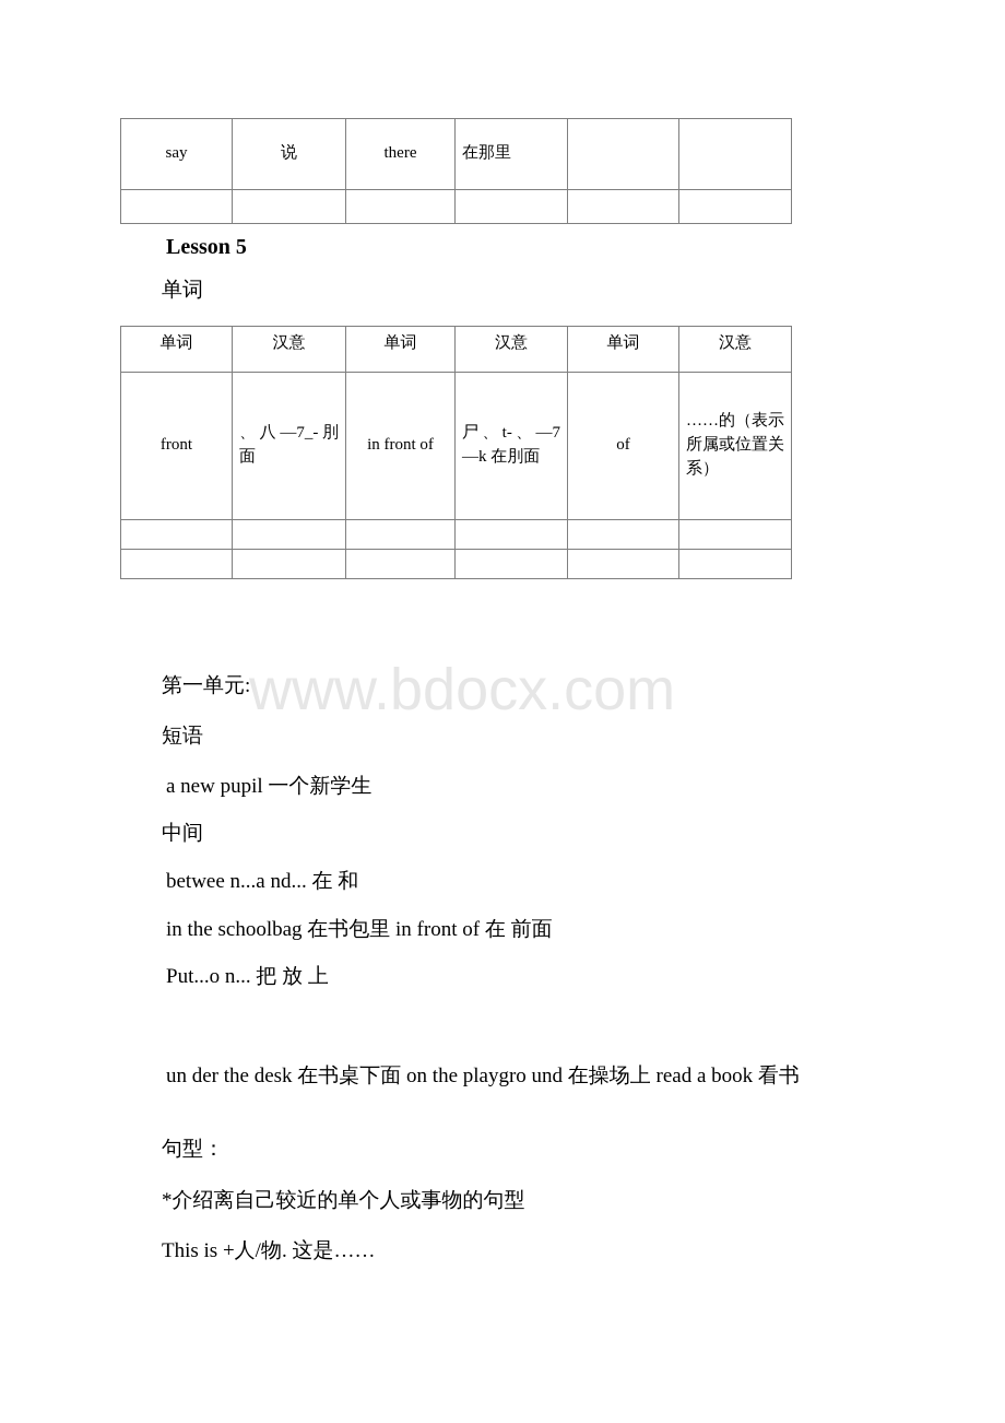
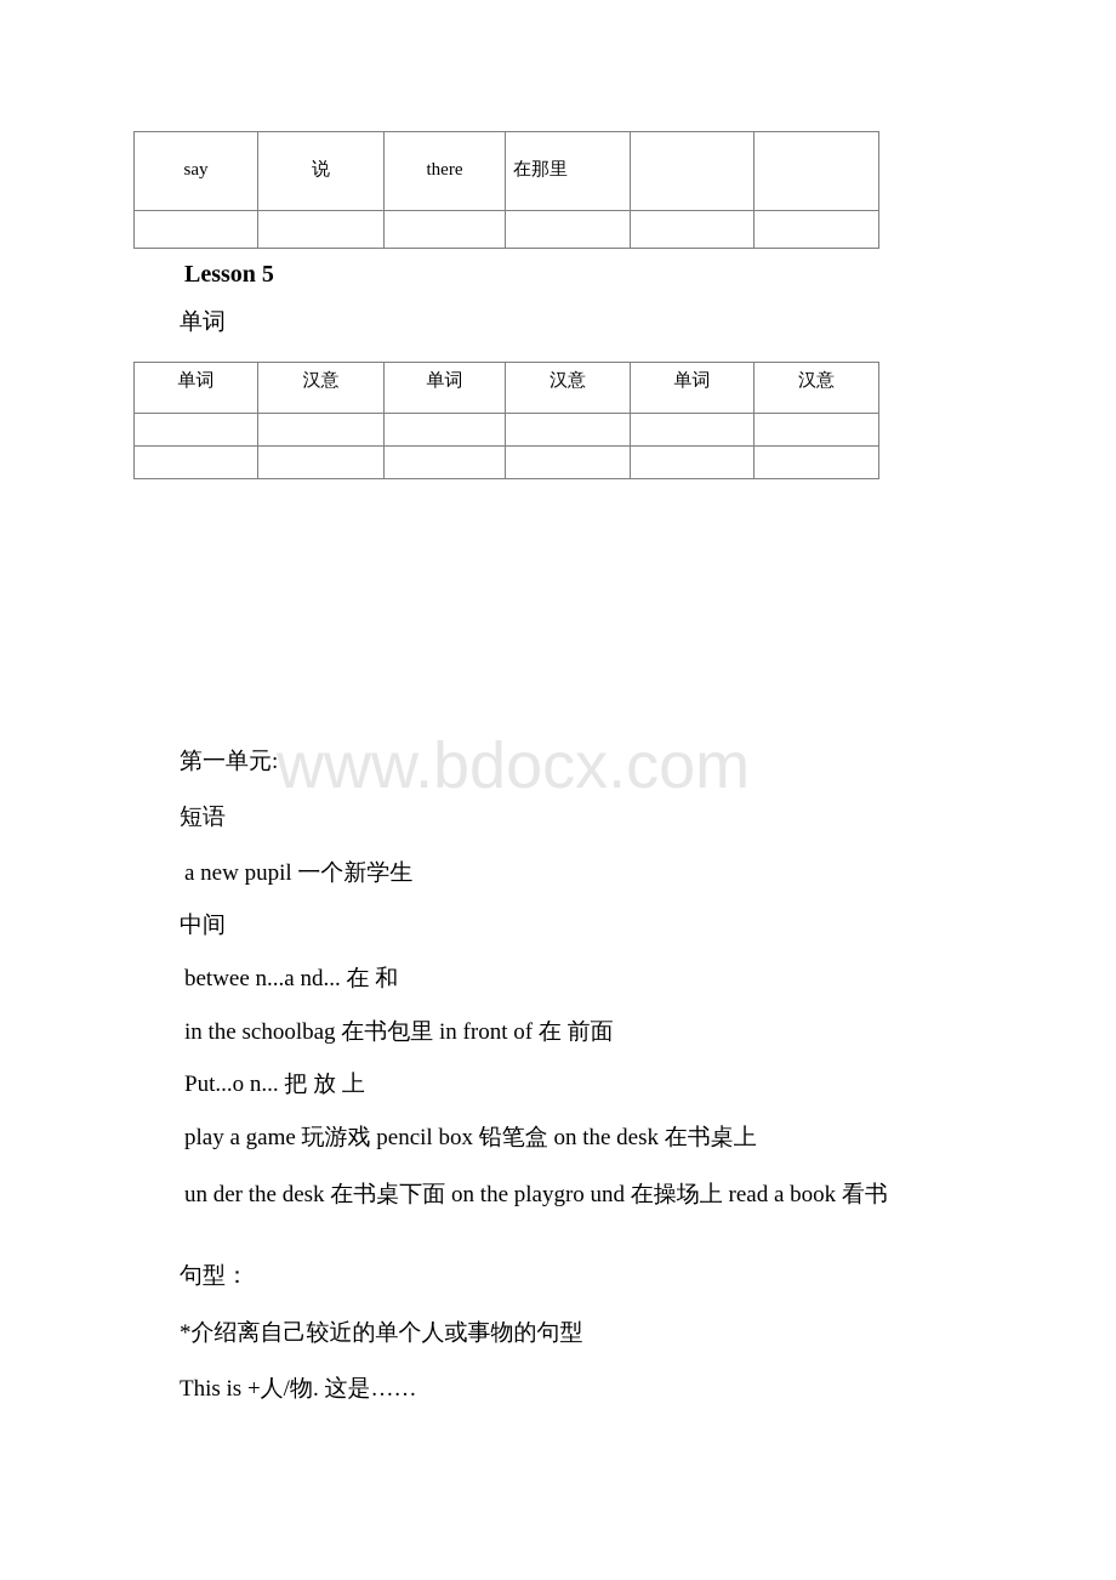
  www.bdocx.com
  say	说	there	在那里
  Lesson 5
  单词
  单词	汉意	单词	汉意	单词	汉意
- front	、八—7_-刖面	in front of	尸、t-、—7—k 在刖面	of	……的（表示所属或位置关系）
  第一单元:
  短语
  a new pupil 一个新学生
  中间
  betwee n...a nd... 在 和
  in the schoolbag 在书包里 in front of 在 前面
  Put...o n... 把 放 上
+ play a game 玩游戏 pencil box 铅笔盒 on the desk 在书桌上
  un der the desk 在书桌下面 on the playgro und 在操场上 read a book 看书
  句型：
  *介绍离自己较近的单个人或事物的句型
  This is +人/物. 这是……
